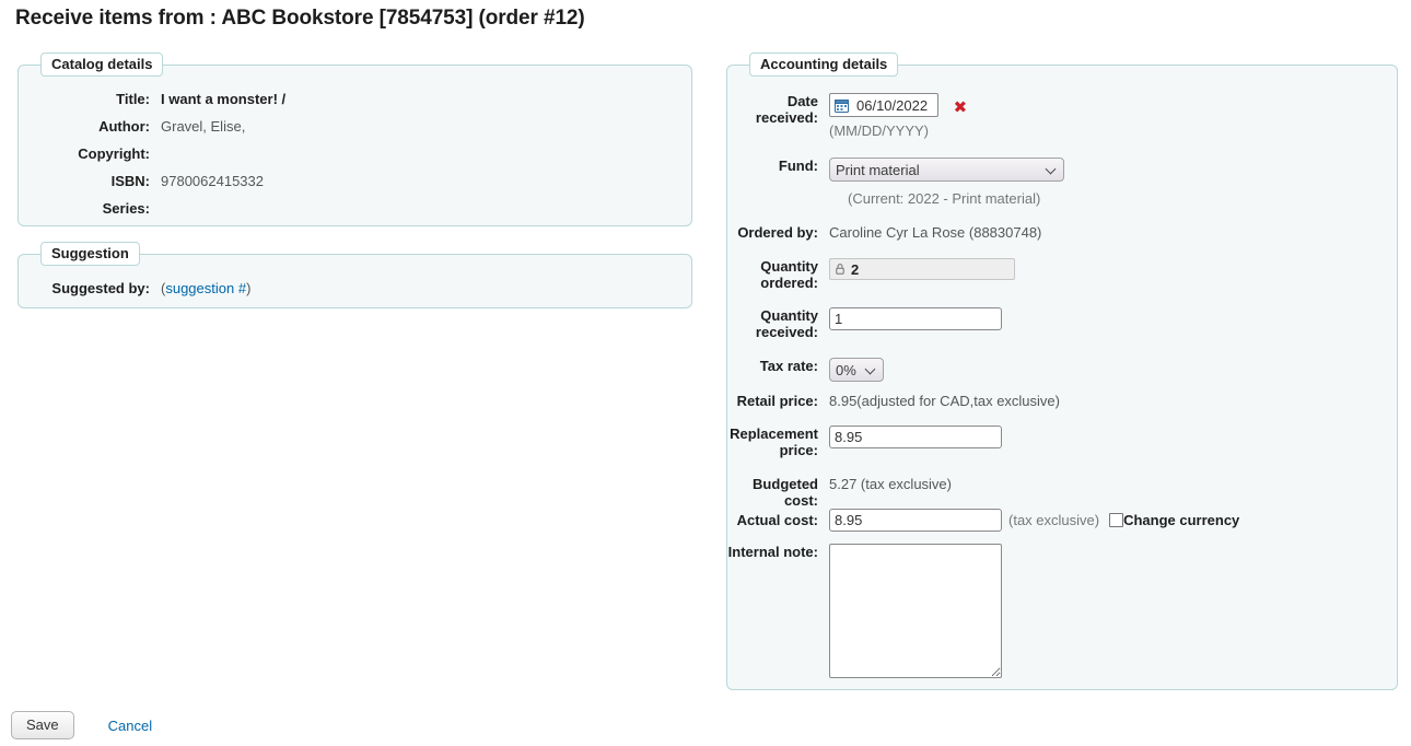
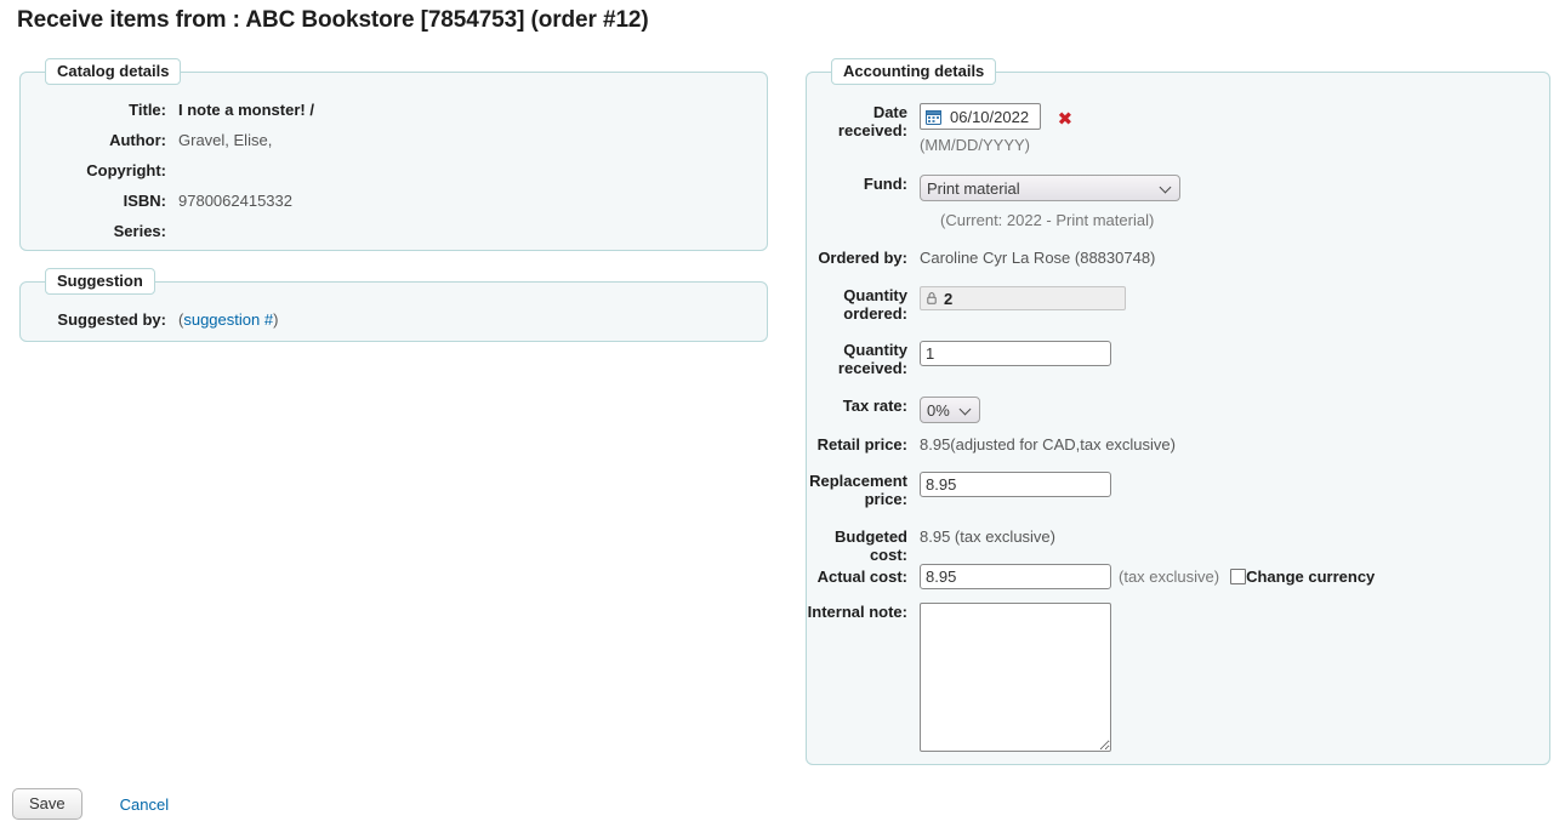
  Receive items from : ABC Bookstore [7854753] (order #12)
  Catalog details
  Title:
- I want a monster! /
+ I note a monster! /
  Author:
  Gravel, Elise,
  Copyright:
  ISBN:
  9780062415332
  Series:
  Suggestion
  Suggested by:
  (suggestion #)
  Accounting details
  Date received:
  06/10/2022
  ✖
  (MM/DD/YYYY)
  Fund:
  Print material
  (Current: 2022 - Print material)
  Ordered by:
  Caroline Cyr La Rose (88830748)
  Quantity ordered:
  2
  Quantity received:
  1
  Tax rate:
  0%
  Retail price:
  8.95(adjusted for CAD,tax exclusive)
  Replacement price:
  8.95
  Budgeted cost:
- 5.27 (tax exclusive)
+ 8.95 (tax exclusive)
  Actual cost:
  8.95
  (tax exclusive)
  Change currency
  Internal note:
  Save
  Cancel
